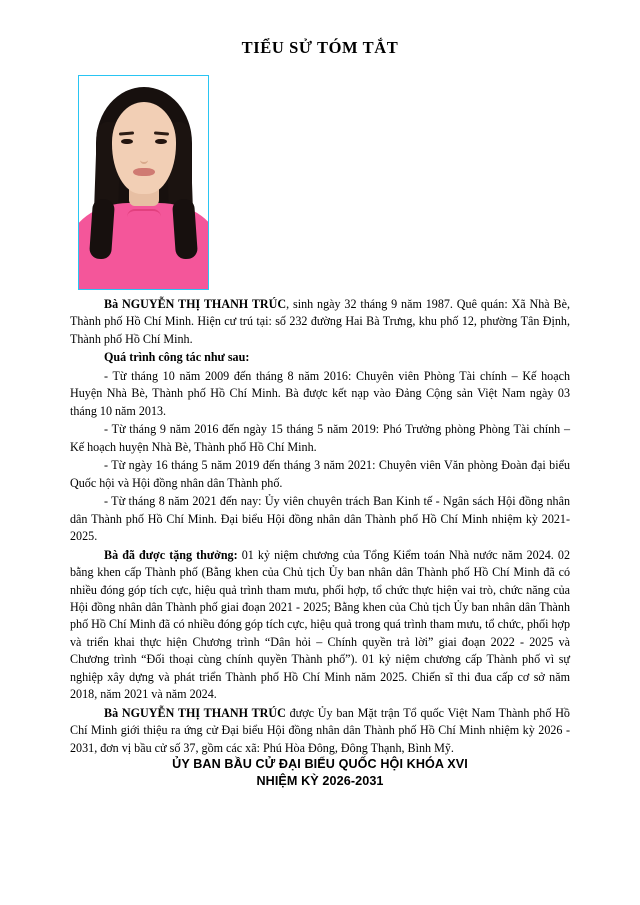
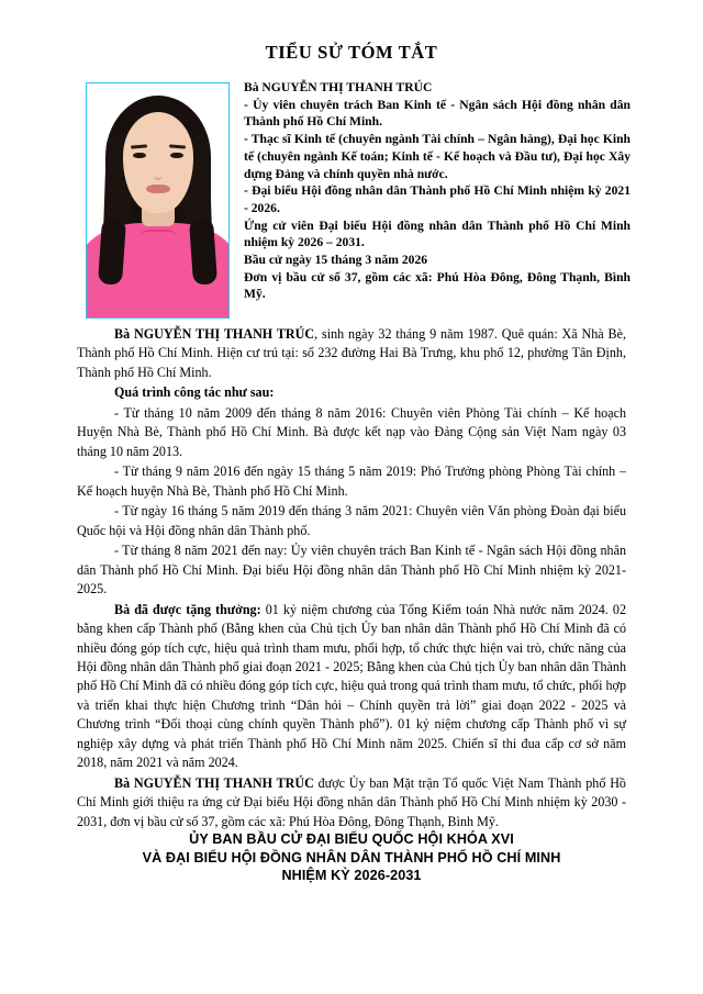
  TIỂU SỬ TÓM TẮT
+ Bà NGUYỄN THỊ THANH TRÚC
+ - Ủy viên chuyên trách Ban Kinh tế - Ngân sách Hội đồng nhân dân Thành phố Hồ Chí Minh.
+ - Thạc sĩ Kinh tế (chuyên ngành Tài chính – Ngân hàng), Đại học Kinh tế (chuyên ngành Kế toán; Kinh tế - Kế hoạch và Đầu tư), Đại học Xây dựng Đảng và chính quyền nhà nước.
+ - Đại biểu Hội đồng nhân dân Thành phố Hồ Chí Minh nhiệm kỳ 2021 - 2026.
+ Ứng cử viên Đại biểu Hội đồng nhân dân Thành phố Hồ Chí Minh nhiệm kỳ 2026 – 2031.
+ Bầu cử ngày 15 tháng 3 năm 2026
+ Đơn vị bầu cử số 37, gồm các xã: Phú Hòa Đông, Đông Thạnh, Bình Mỹ.
  Bà NGUYỄN THỊ THANH TRÚC, sinh ngày 32 tháng 9 năm 1987. Quê quán: Xã Nhà Bè, Thành phố Hồ Chí Minh. Hiện cư trú tại: số 232 đường Hai Bà Trưng, khu phố 12, phường Tân Định, Thành phố Hồ Chí Minh.
  Quá trình công tác như sau:
  - Từ tháng 10 năm 2009 đến tháng 8 năm 2016: Chuyên viên Phòng Tài chính – Kế hoạch Huyện Nhà Bè, Thành phố Hồ Chí Minh. Bà được kết nạp vào Đảng Cộng sản Việt Nam ngày 03 tháng 10 năm 2013.
  - Từ tháng 9 năm 2016 đến ngày 15 tháng 5 năm 2019: Phó Trưởng phòng Phòng Tài chính – Kế hoạch huyện Nhà Bè, Thành phố Hồ Chí Minh.
  - Từ ngày 16 tháng 5 năm 2019 đến tháng 3 năm 2021: Chuyên viên Văn phòng Đoàn đại biểu Quốc hội và Hội đồng nhân dân Thành phố.
  - Từ tháng 8 năm 2021 đến nay: Ủy viên chuyên trách Ban Kinh tế - Ngân sách Hội đồng nhân dân Thành phố Hồ Chí Minh. Đại biểu Hội đồng nhân dân Thành phố Hồ Chí Minh nhiệm kỳ 2021-2025.
  Bà đã được tặng thưởng: 01 kỷ niệm chương của Tổng Kiểm toán Nhà nước năm 2024. 02 bằng khen cấp Thành phố (Bằng khen của Chủ tịch Ủy ban nhân dân Thành phố Hồ Chí Minh đã có nhiều đóng góp tích cực, hiệu quả trình tham mưu, phối hợp, tổ chức thực hiện vai trò, chức năng của Hội đồng nhân dân Thành phố giai đoạn 2021 - 2025; Bằng khen của Chủ tịch Ủy ban nhân dân Thành phố Hồ Chí Minh đã có nhiều đóng góp tích cực, hiệu quả trong quá trình tham mưu, tổ chức, phối hợp và triển khai thực hiện Chương trình “Dân hỏi – Chính quyền trả lời” giai đoạn 2022 - 2025 và Chương trình “Đối thoại cùng chính quyền Thành phố”). 01 kỷ niệm chương cấp Thành phố vì sự nghiệp xây dựng và phát triển Thành phố Hồ Chí Minh năm 2025. Chiến sĩ thi đua cấp cơ sở năm 2018, năm 2021 và năm 2024.
- Bà NGUYỄN THỊ THANH TRÚC được Ủy ban Mặt trận Tổ quốc Việt Nam Thành phố Hồ Chí Minh giới thiệu ra ứng cử Đại biểu Hội đồng nhân dân Thành phố Hồ Chí Minh nhiệm kỳ 2026 - 2031, đơn vị bầu cử số 37, gồm các xã: Phú Hòa Đông, Đông Thạnh, Bình Mỹ.
+ Bà NGUYỄN THỊ THANH TRÚC được Ủy ban Mặt trận Tổ quốc Việt Nam Thành phố Hồ Chí Minh giới thiệu ra ứng cử Đại biểu Hội đồng nhân dân Thành phố Hồ Chí Minh nhiệm kỳ 2030 - 2031, đơn vị bầu cử số 37, gồm các xã: Phú Hòa Đông, Đông Thạnh, Bình Mỹ.
  ỦY BAN BẦU CỬ ĐẠI BIỂU QUỐC HỘI KHÓA XVI
+ VÀ ĐẠI BIỂU HỘI ĐỒNG NHÂN DÂN THÀNH PHỐ HỒ CHÍ MINH
  NHIỆM KỲ 2026-2031
